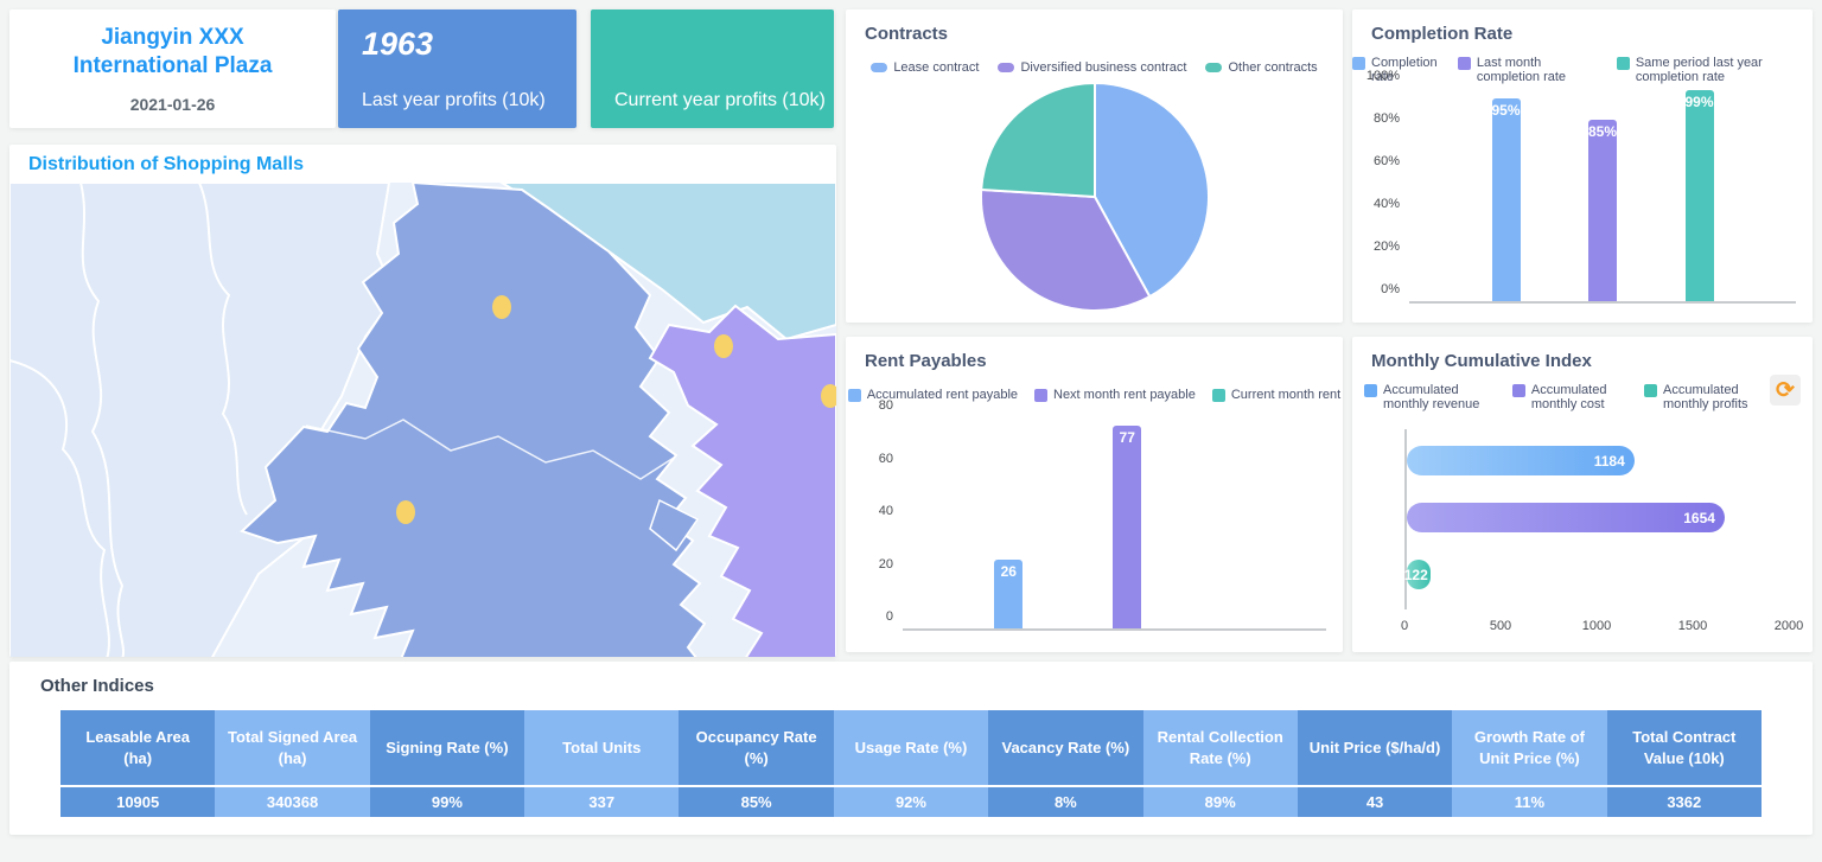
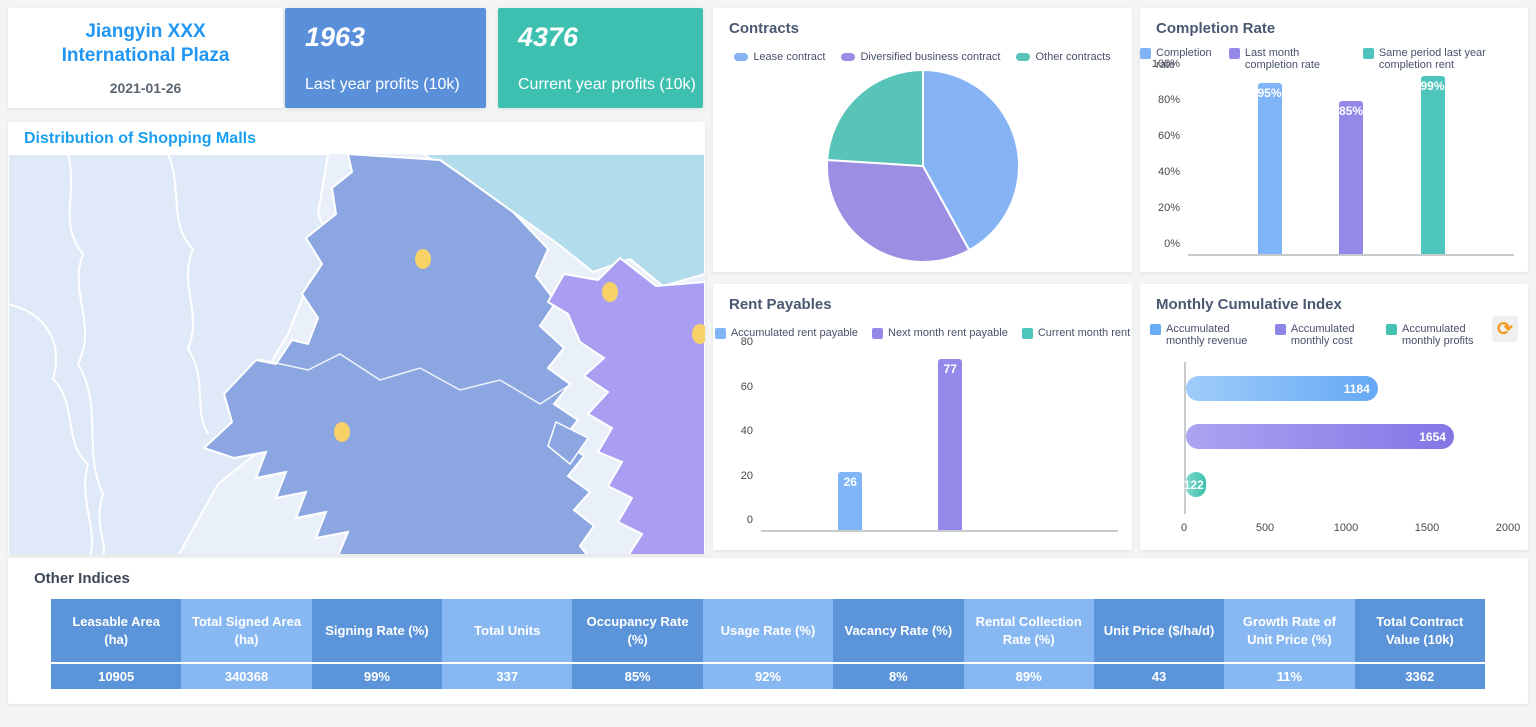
  Jiangyin XXX International Plaza
  2021-01-26
  1963
  Last year profits (10k)
+ 4376
  Current year profits (10k)
  Distribution of Shopping Malls
  Contracts
  Lease contract
  Diversified business contract
  Other contracts
  Completion Rate
  Completion rate
  Last month completion rate
- Same period last year completion rate
+ Same period last year completion rent
  0%
  20%
  40%
  60%
  80%
  100%
  95%
  85%
  99%
  Rent Payables
  Accumulated rent payable
  Next month rent payable
  Current month rent
  0
  20
  40
  60
  80
  26
  77
  Monthly Cumulative Index
  Accumulated monthly revenue
  Accumulated monthly cost
  Accumulated monthly profits
  ⟳
  1184
  1654
  122
  0
  500
  1000
  1500
  2000
  Other Indices
  Leasable Area (ha)	Total Signed Area (ha)	Signing Rate (%)	Total Units	Occupancy Rate (%)	Usage Rate (%)	Vacancy Rate (%)	Rental Collection Rate (%)	Unit Price ($/ha/d)	Growth Rate of Unit Price (%)	Total Contract Value (10k)
  10905	340368	99%	337	85%	92%	8%	89%	43	11%	3362
